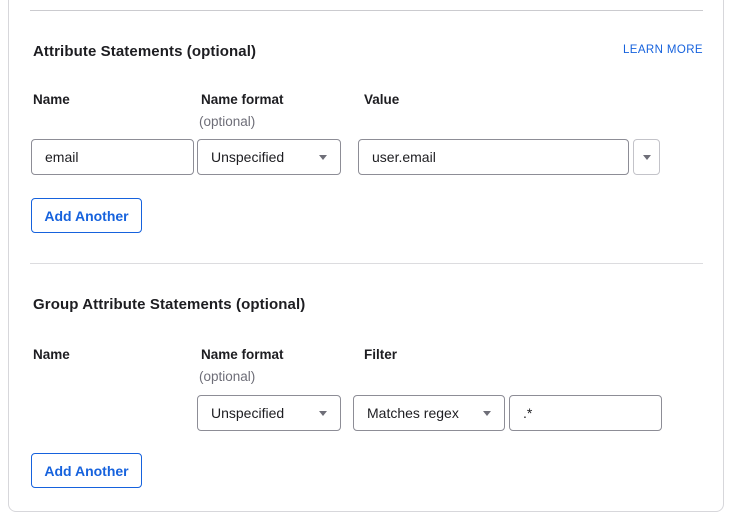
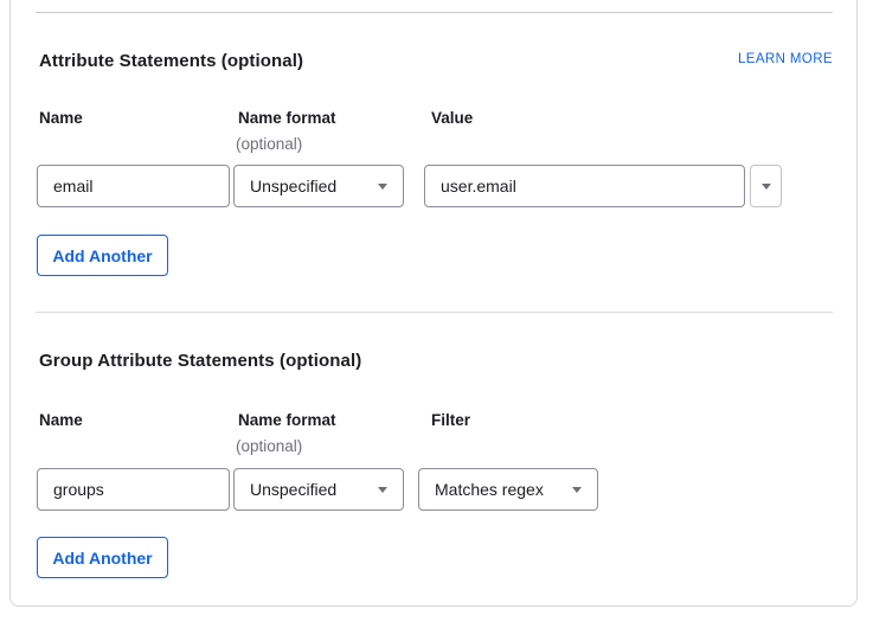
  Attribute Statements (optional)
  LEARN MORE
  Name
  Name format
  (optional)
  Value
  email
  Unspecified
  user.email
  Add Another
  Group Attribute Statements (optional)
  Name
  Name format
  (optional)
  Filter
+ groups
  Unspecified
  Matches regex
- .*
  Add Another
